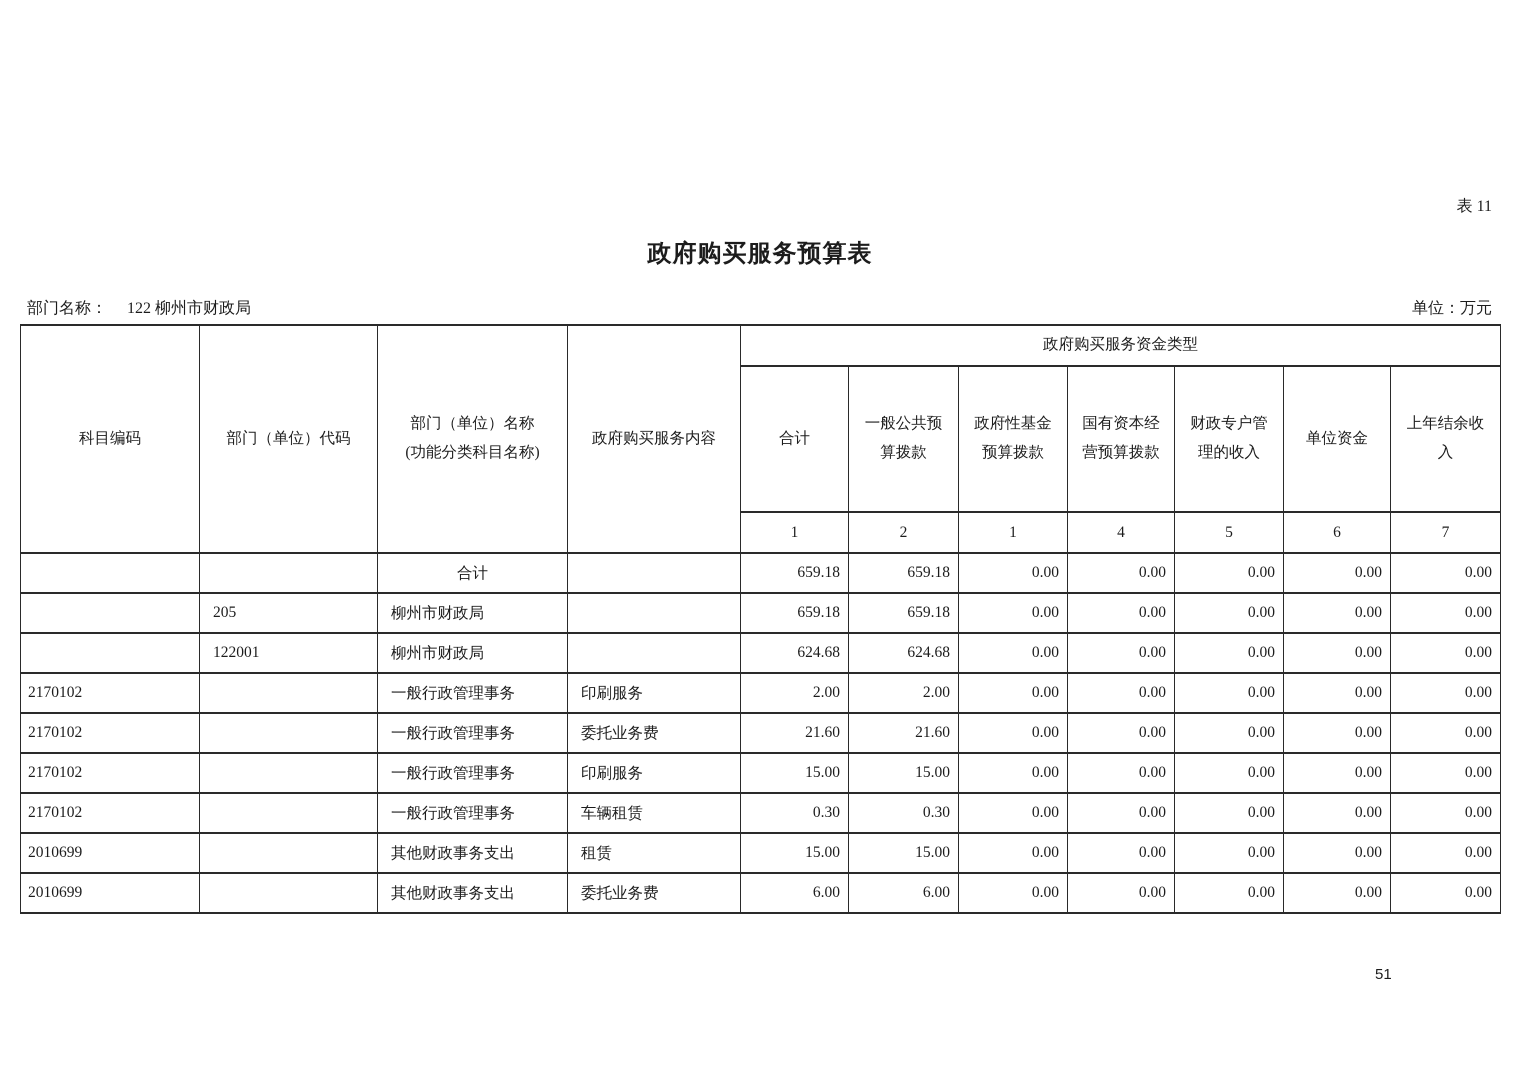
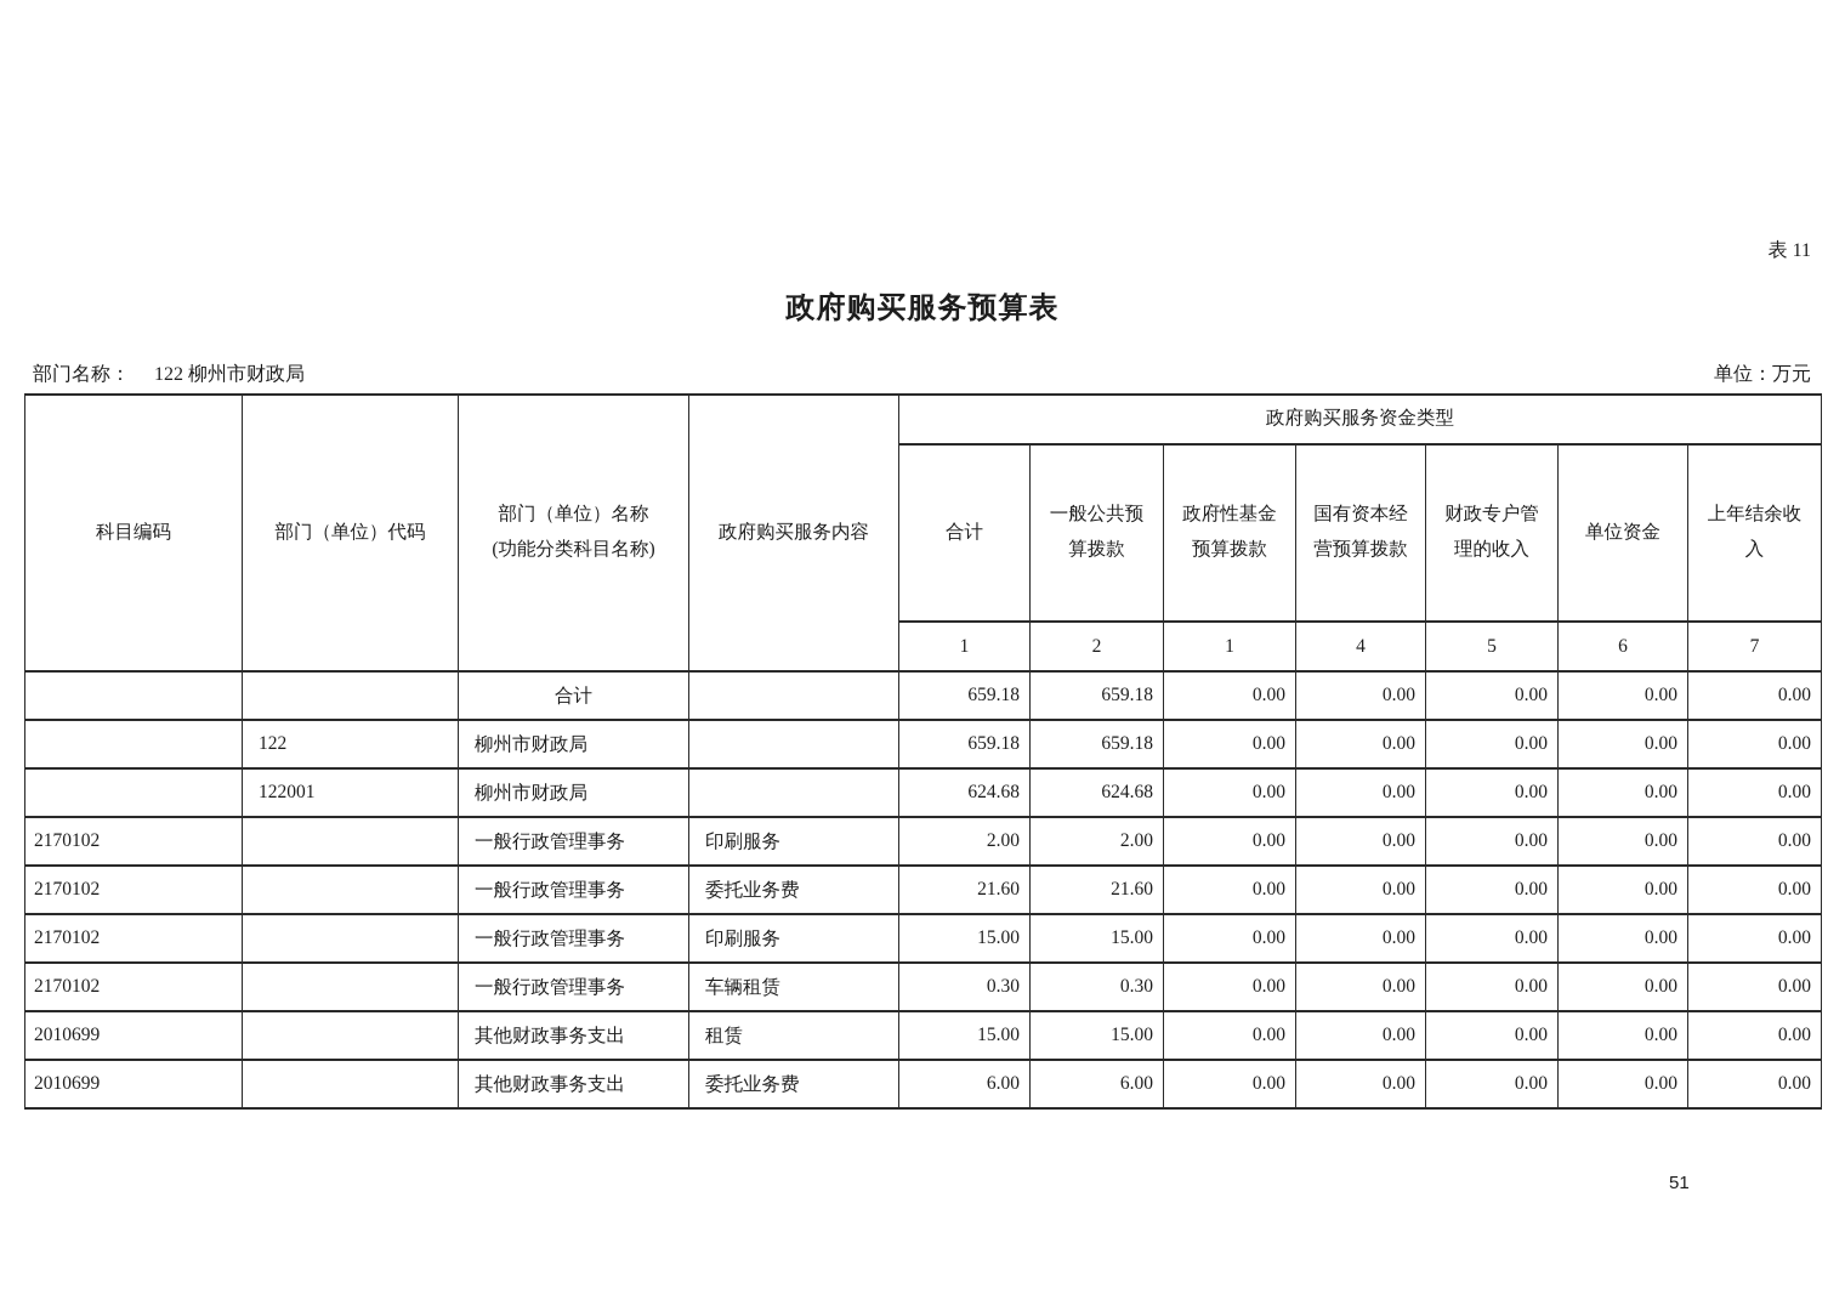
  表 11
  政府购买服务预算表
  部门名称： 122 柳州市财政局
  单位：万元
  科目编码	部门（单位）代码	部门（单位）名称 (功能分类科目名称)	政府购买服务内容	政府购买服务资金类型
  合计	一般公共预 算拨款	政府性基金 预算拨款	国有资本经 营预算拨款	财政专户管 理的收入	单位资金	上年结余收 入
  1	2	1	4	5	6	7
  		合计		659.18	659.18	0.00	0.00	0.00	0.00	0.00
- 	205	柳州市财政局		659.18	659.18	0.00	0.00	0.00	0.00	0.00
+ 	122	柳州市财政局		659.18	659.18	0.00	0.00	0.00	0.00	0.00
  	122001	柳州市财政局		624.68	624.68	0.00	0.00	0.00	0.00	0.00
  2170102		一般行政管理事务	印刷服务	2.00	2.00	0.00	0.00	0.00	0.00	0.00
  2170102		一般行政管理事务	委托业务费	21.60	21.60	0.00	0.00	0.00	0.00	0.00
  2170102		一般行政管理事务	印刷服务	15.00	15.00	0.00	0.00	0.00	0.00	0.00
  2170102		一般行政管理事务	车辆租赁	0.30	0.30	0.00	0.00	0.00	0.00	0.00
  2010699		其他财政事务支出	租赁	15.00	15.00	0.00	0.00	0.00	0.00	0.00
  2010699		其他财政事务支出	委托业务费	6.00	6.00	0.00	0.00	0.00	0.00	0.00
  51
